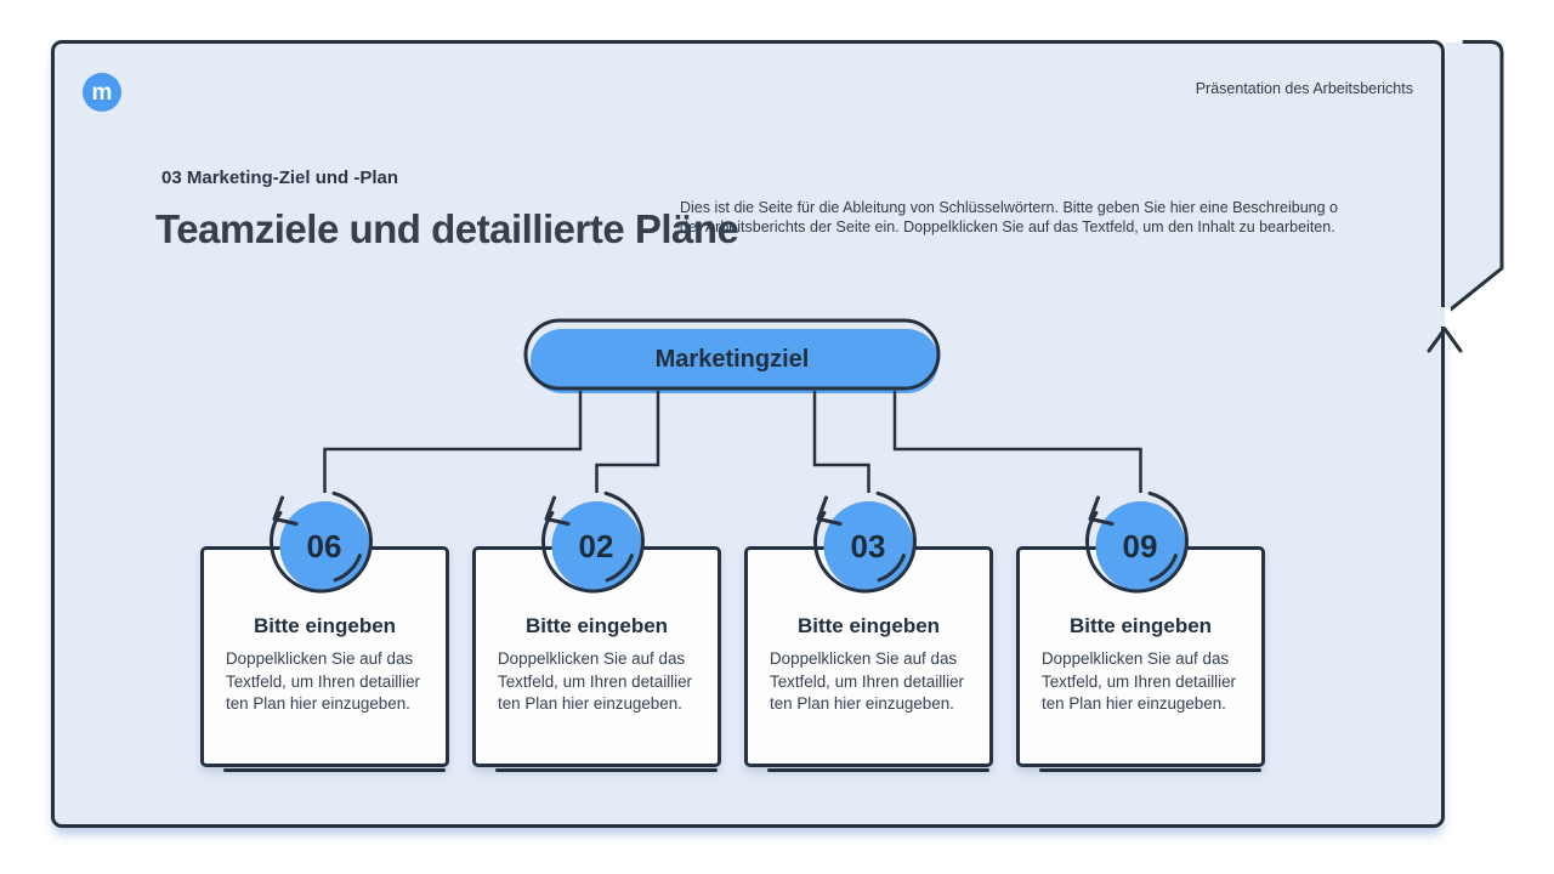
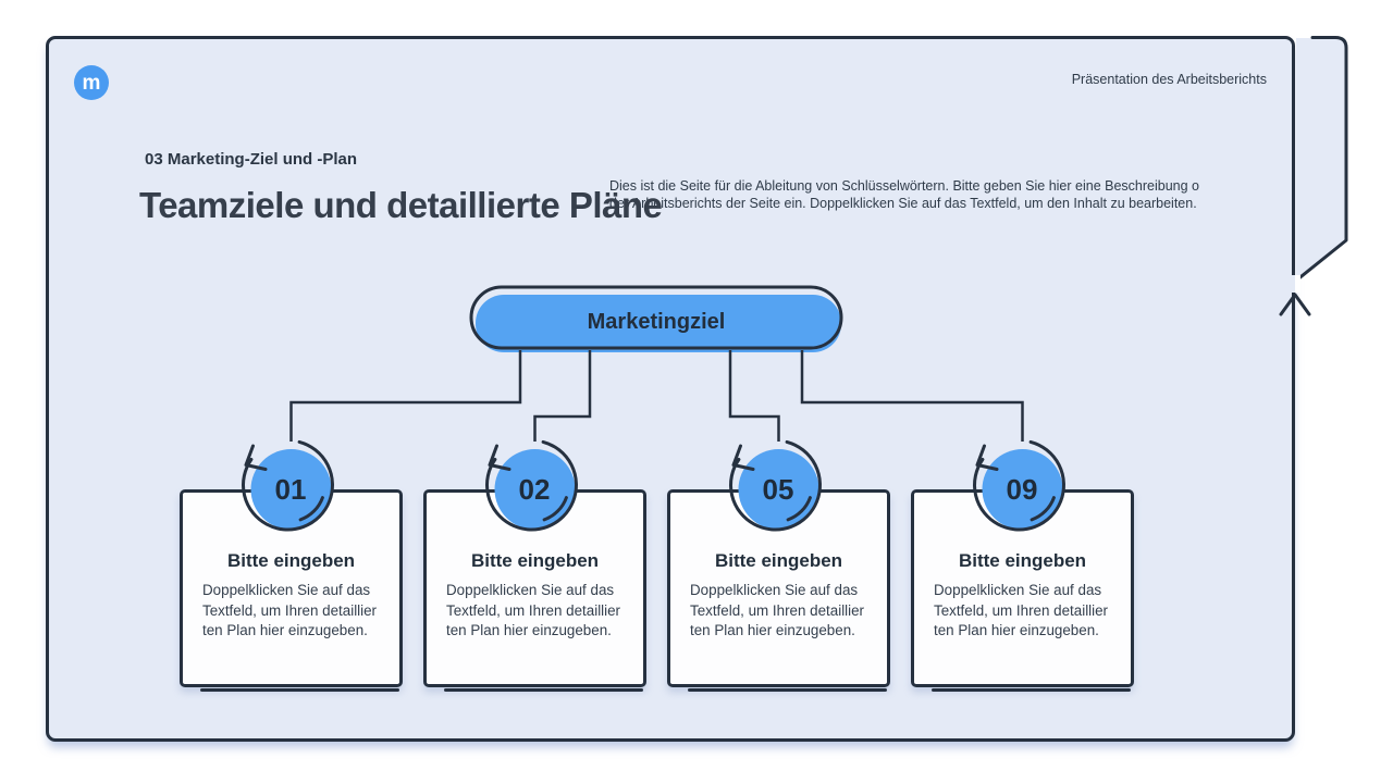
  m
  Präsentation des Arbeitsberichts
  03 Marketing-Ziel und -Plan
  Teamziele und detaillierte Pläne
  Dies ist die Seite für die Ableitung von Schlüsselwörtern. Bitte geben Sie hier eine Beschreibung oder Arbeitsberichts der Seite ein. Doppelklicken Sie auf das Textfeld, um den Inhalt zu bearbeiten.
  Marketingziel
- 06
+ 01
  02
- 03
+ 05
  09
  Bitte eingeben
  Doppelklicken Sie auf das Textfeld, um Ihren detaillierten Plan hier einzugeben.
  Bitte eingeben
  Doppelklicken Sie auf das Textfeld, um Ihren detaillierten Plan hier einzugeben.
  Bitte eingeben
  Doppelklicken Sie auf das Textfeld, um Ihren detaillierten Plan hier einzugeben.
  Bitte eingeben
  Doppelklicken Sie auf das Textfeld, um Ihren detaillierten Plan hier einzugeben.
